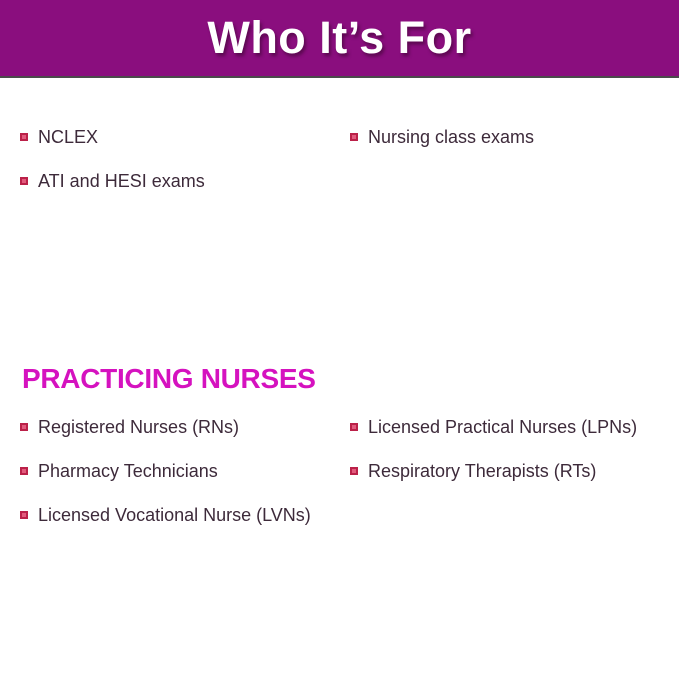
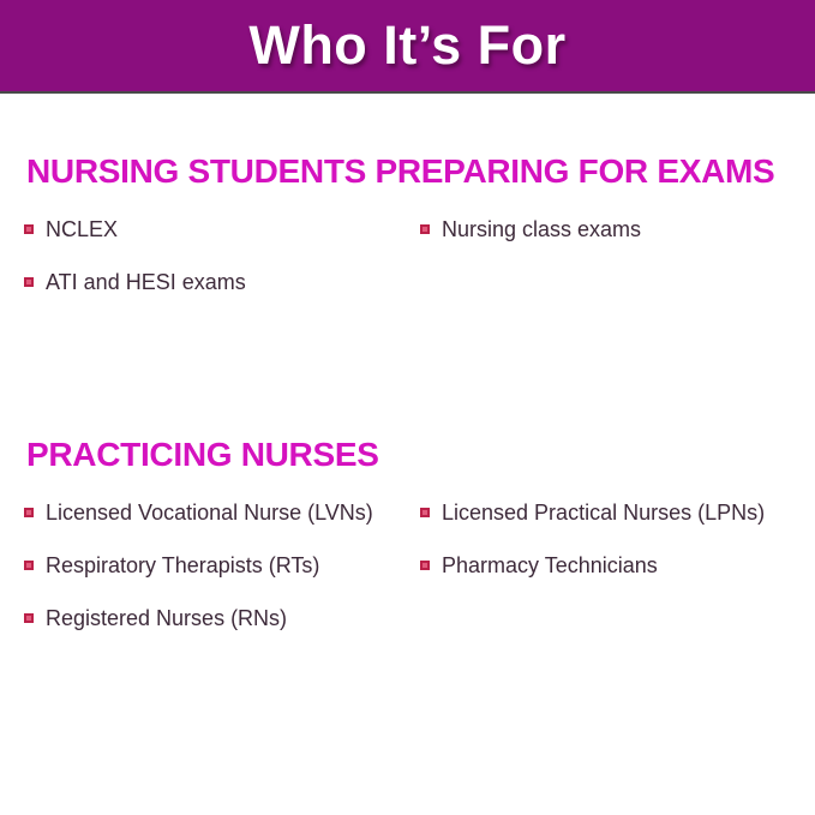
  Who It’s For
+ NURSING STUDENTS PREPARING FOR EXAMS
  NCLEX
  ATI and HESI exams
  Nursing class exams
  PRACTICING NURSES
- Registered Nurses (RNs)
+ Licensed Vocational Nurse (LVNs)
- Pharmacy Technicians
+ Respiratory Therapists (RTs)
- Licensed Vocational Nurse (LVNs)
+ Registered Nurses (RNs)
  Licensed Practical Nurses (LPNs)
- Respiratory Therapists (RTs)
+ Pharmacy Technicians
